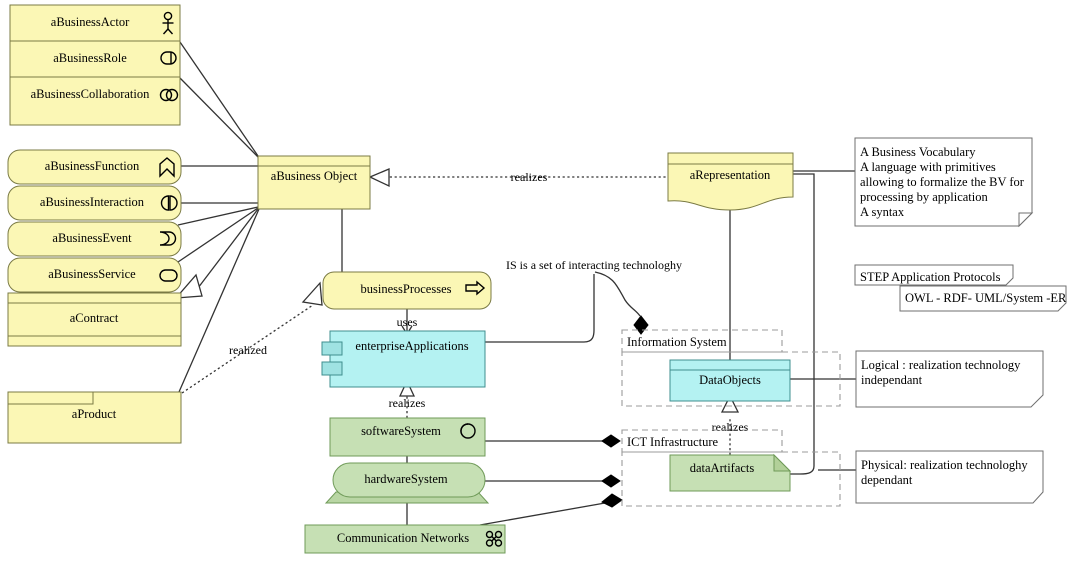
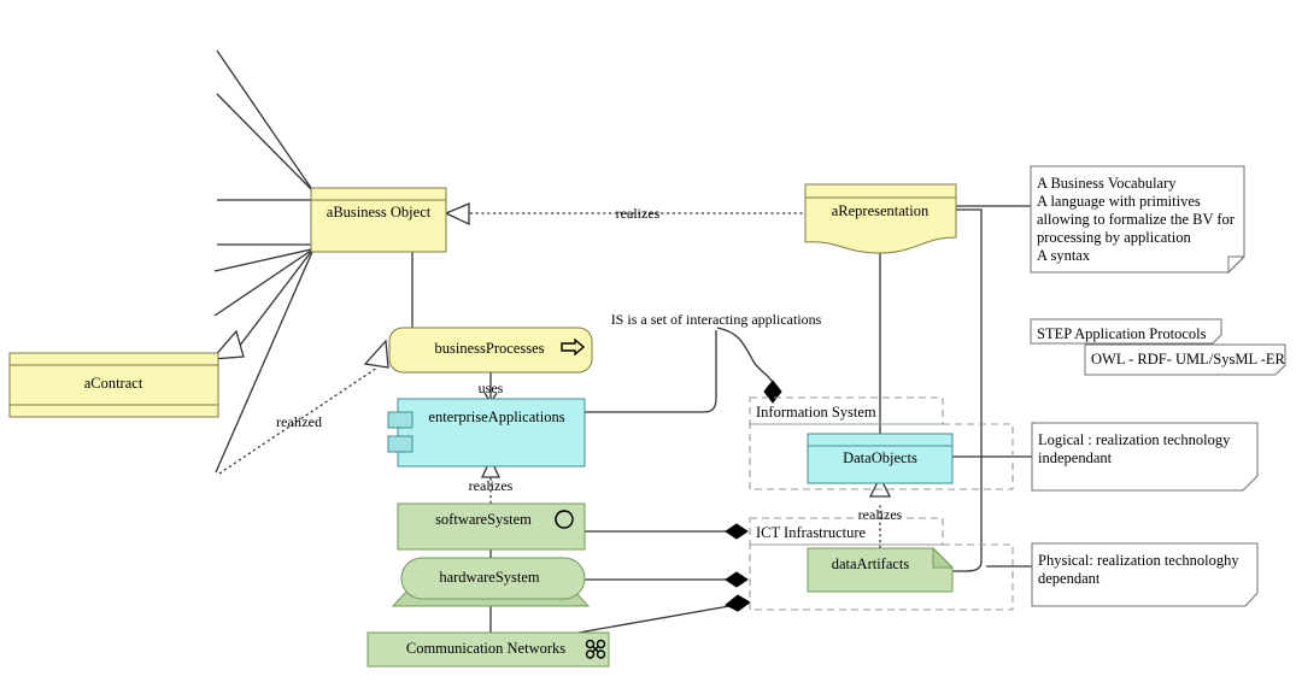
  realized
  realizes
  uses
  realizes
  realizes
- aBusinessActor
- aBusinessRole
- aBusinessCollaboration
- aBusinessFunction
- aBusinessInteraction
- aBusinessEvent
- aBusinessService
  aContract
- aProduct
  aBusiness Object
  aRepresentation
  businessProcesses
  enterpriseApplications
  softwareSystem
  hardwareSystem
  Communication Networks
  Information System
  DataObjects
  ICT Infrastructure
  dataArtifacts
- IS is a set of interacting technologhy
+ IS is a set of interacting applications
  A Business Vocabulary
  A language with primitives
  allowing to formalize the BV for
  processing by application
  A syntax
  STEP Application Protocols
- OWL - RDF- UML/System -ER
+ OWL - RDF- UML/SysML -ER
  Logical : realization technology
  independant
  Physical: realization technologhy
  dependant
